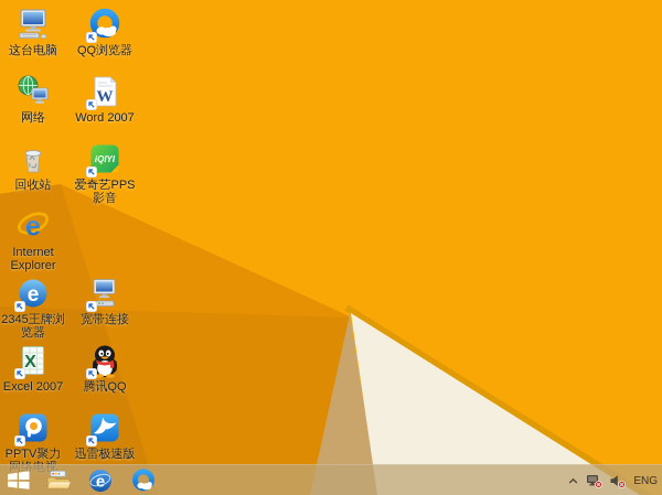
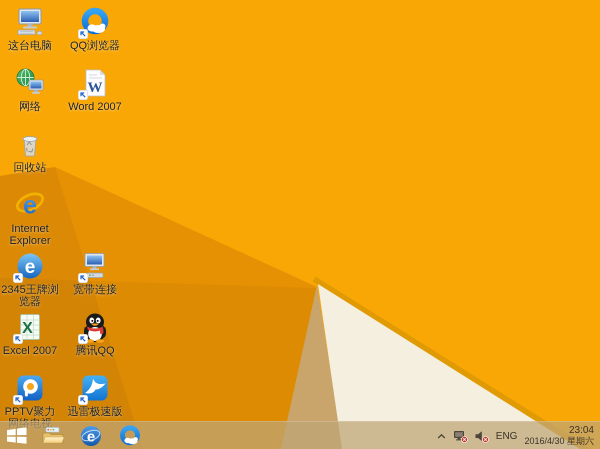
  这台电脑
  网络
  回收站
  e
  Internet Explorer
  e
  2345王牌浏览器
  X
  Excel 2007
  PPTV聚力 网络电视
  QQ浏览器
  W
  Word 2007
- iQIYI
- 爱奇艺PPS 影音
  宽带连接
  腾讯QQ
  迅雷极速版
  e
  ENG
+ 23:04
+ 2016/4/30 星期六
